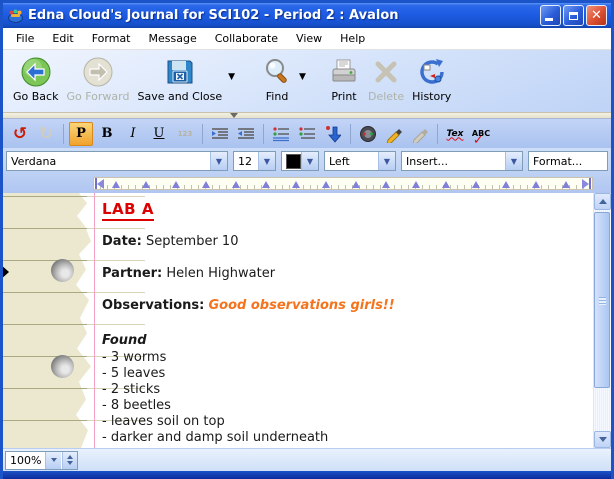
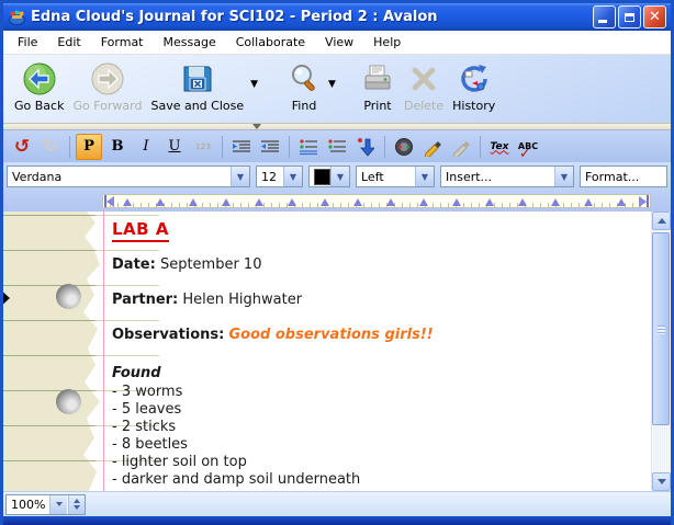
  Edna Cloud's Journal for SCI102 - Period 2 : Avalon
  ✕
  File
  Edit
  Format
  Message
  Collaborate
  View
  Help
  Go Back
  Go Forward
  Save and Close
  ▼
  Find
  ▼
  Print
  Delete
  History
  ↺
  ↻
  P
  B
  I
  U
  123
  Tex
  ABC
  ✓
  Verdana
  ▼
  12
  ▼
  ▼
  Left
  ▼
  Insert...
  ▼
  Format...
  LAB A
  Date: September 10
  Partner: Helen Highwater
  Observations: Good observations girls!!
  Found
  - 3 worms
  - 5 leaves
  - 2 sticks
  - 8 beetles
- - leaves soil on top
+ - lighter soil on top
  - darker and damp soil underneath
  100%
